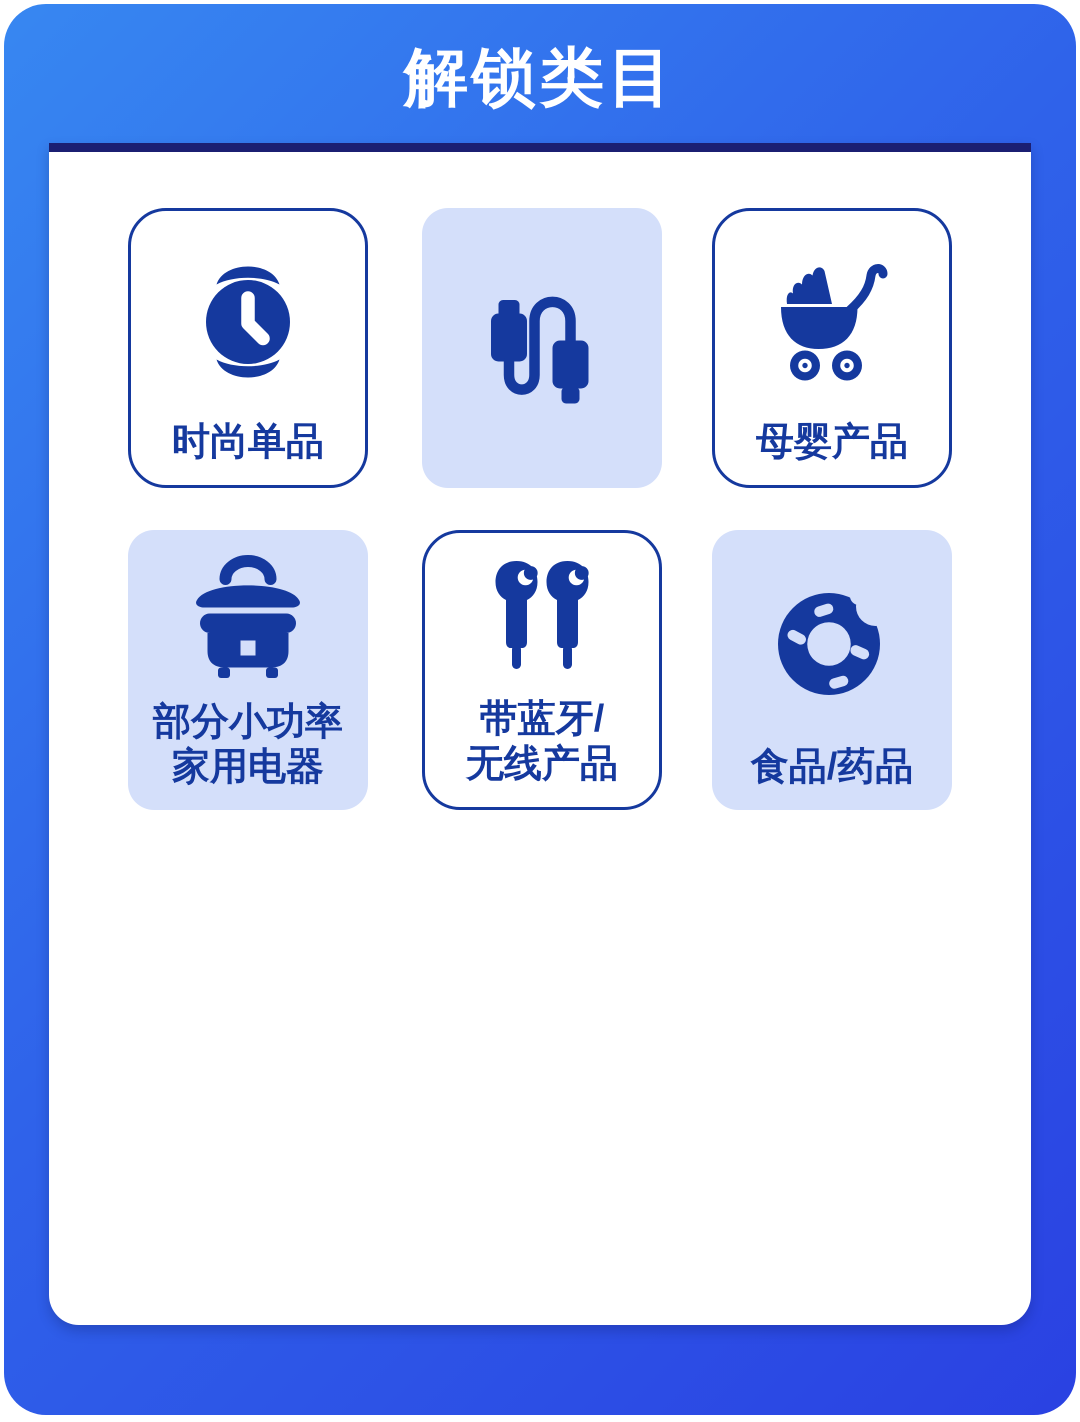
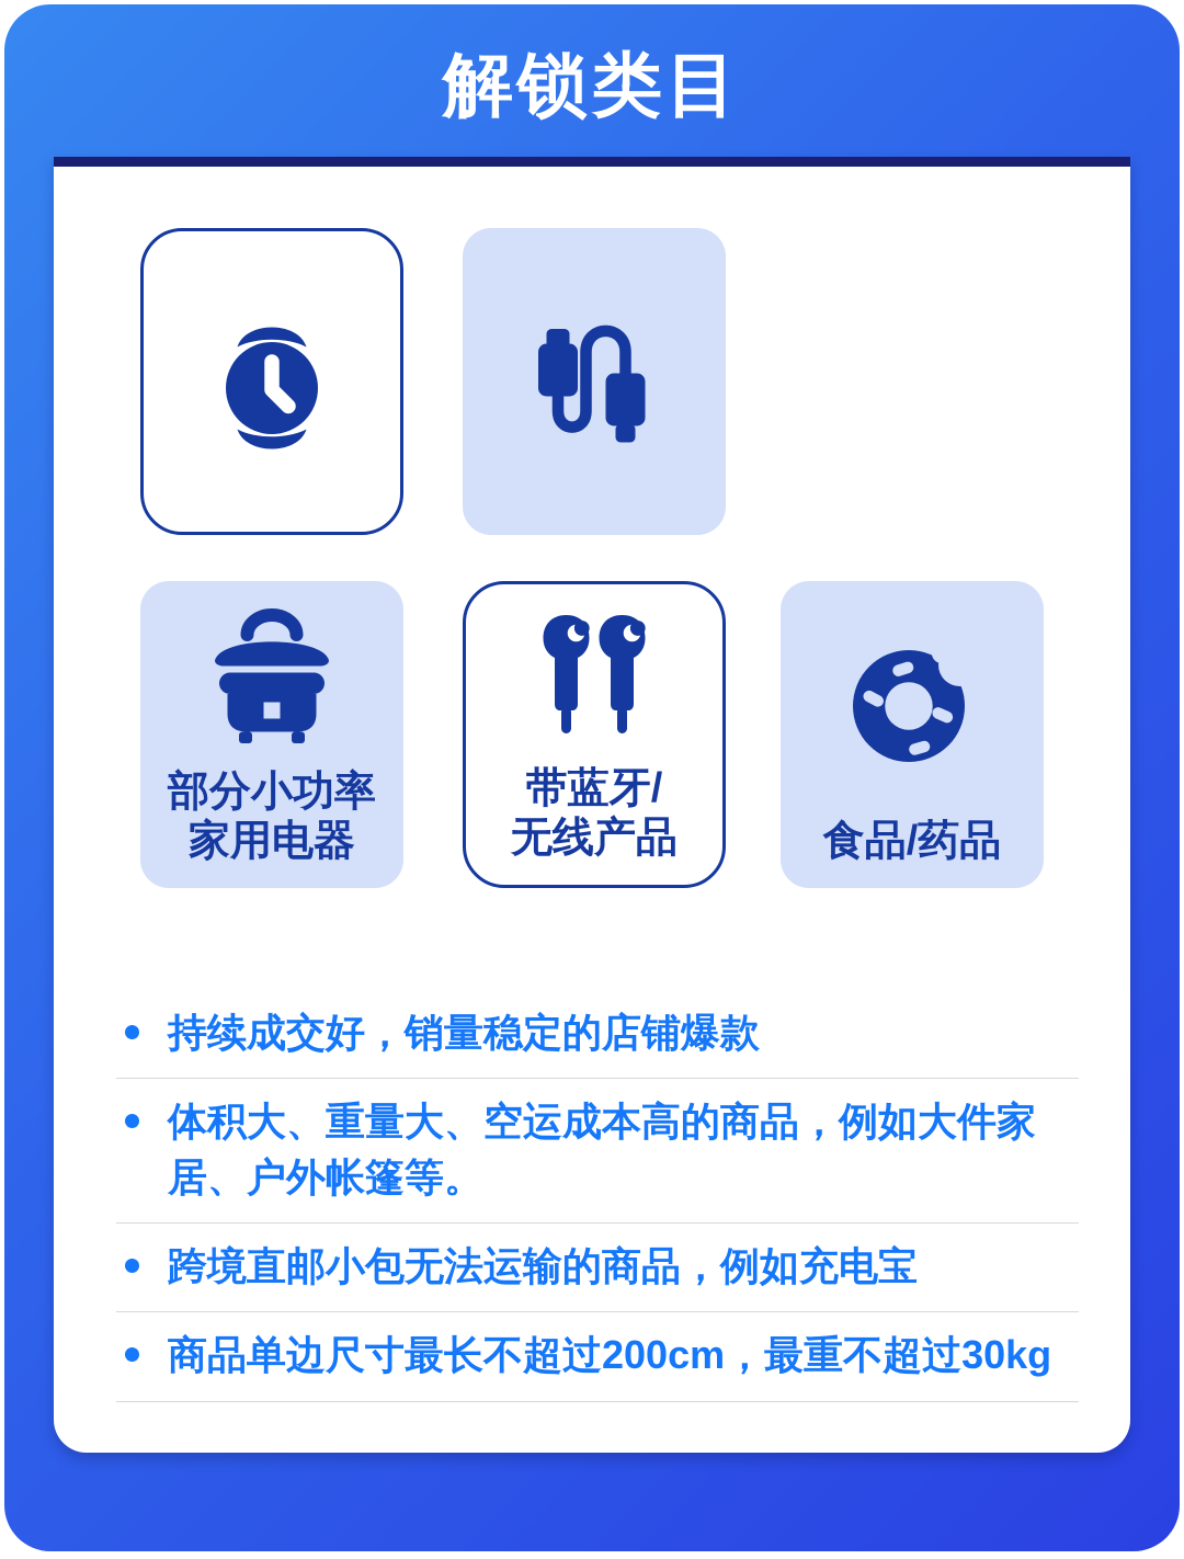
  解锁类目
- 时尚单品
- 母婴产品
  部分小功率
  家用电器
  带蓝牙/
  无线产品
  食品/药品
+ 持续成交好，销量稳定的店铺爆款
+ 体积大、重量大、空运成本高的商品，例如大件家居、户外帐篷等。
+ 跨境直邮小包无法运输的商品，例如充电宝
+ 商品单边尺寸最长不超过200cm，最重不超过30kg
